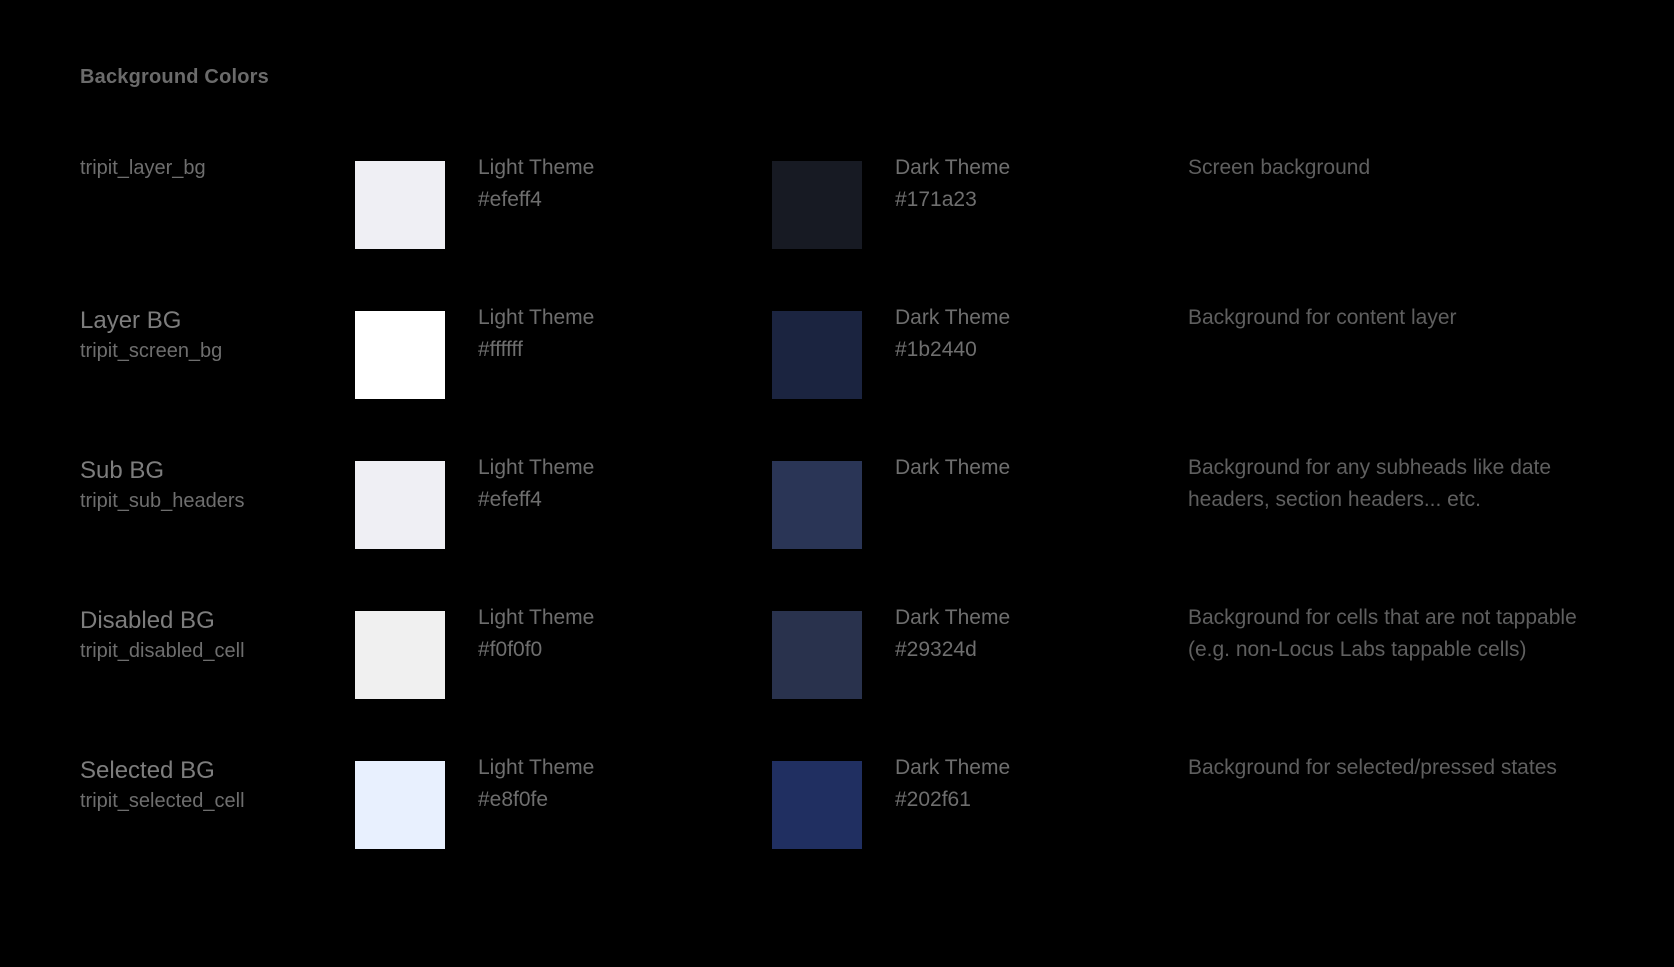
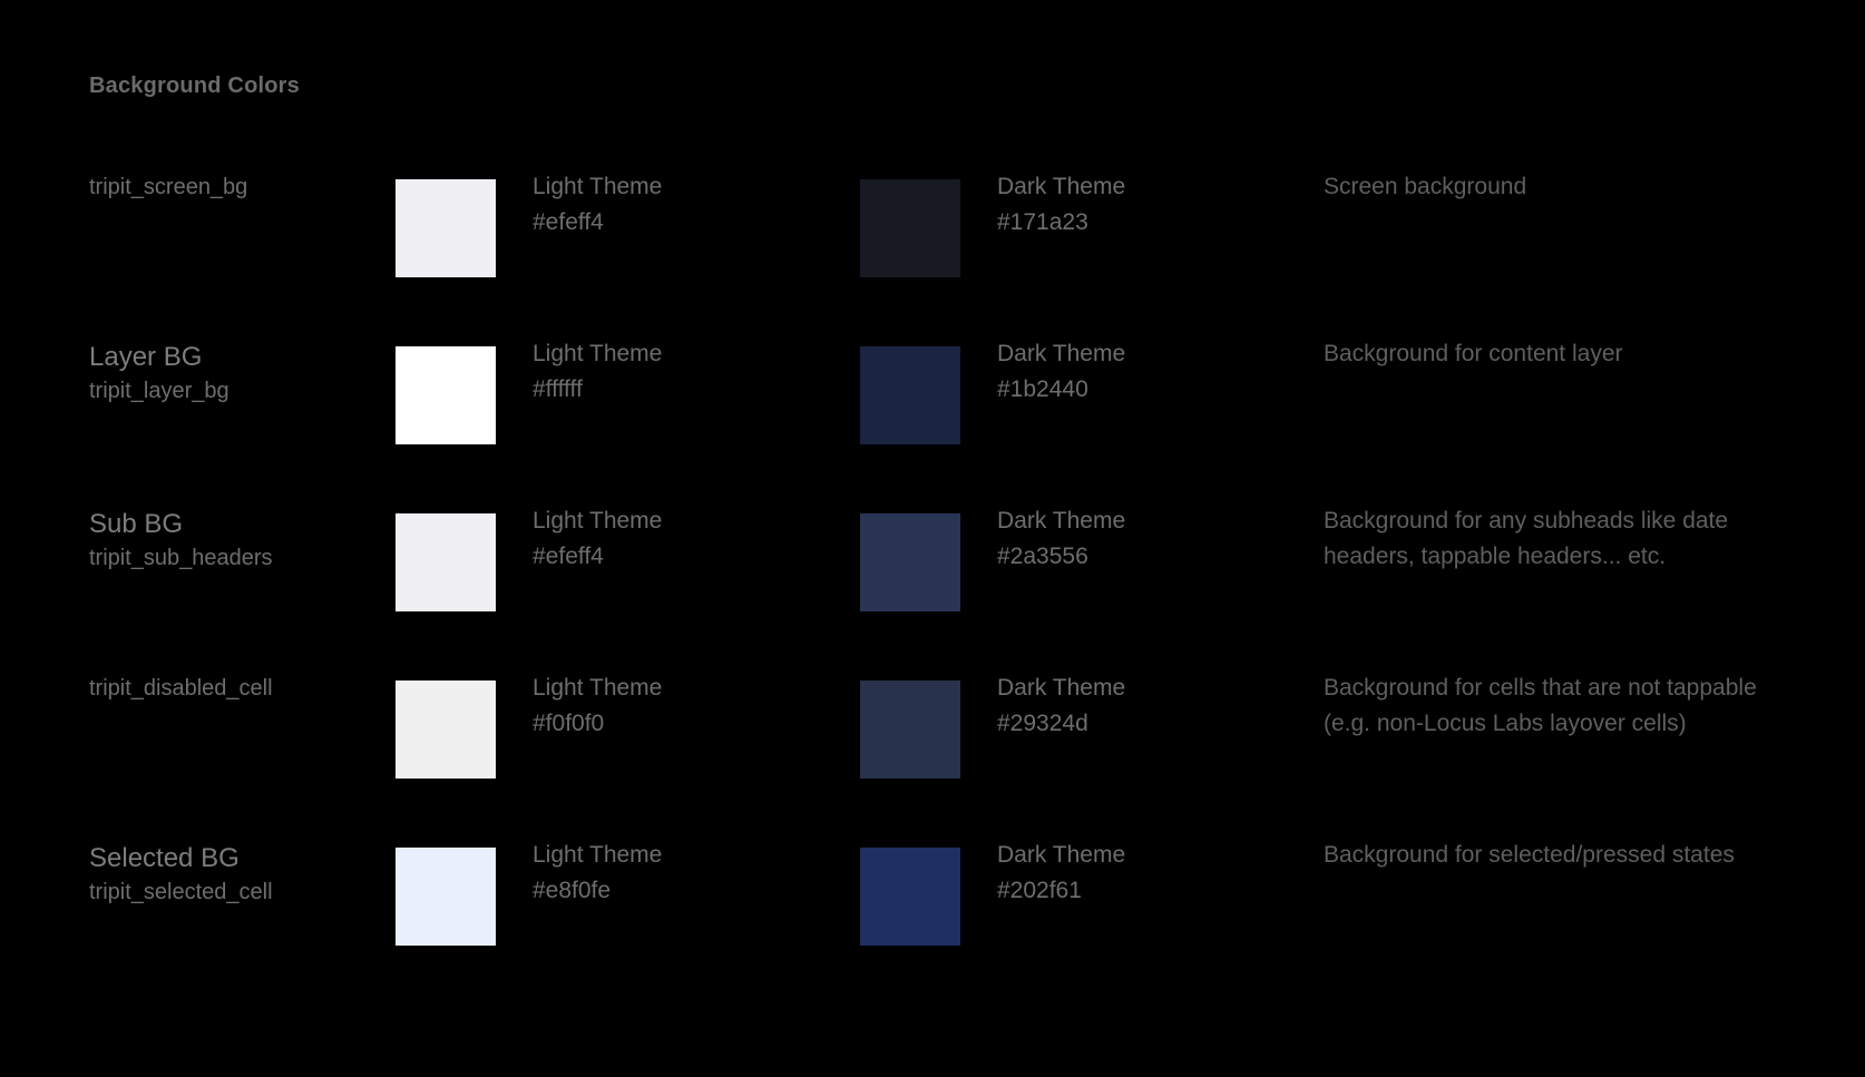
  Background Colors
- tripit_layer_bg
+ tripit_screen_bg
  Light Theme
  #efeff4
  Dark Theme
  #171a23
  Screen background
  Layer BG
- tripit_screen_bg
+ tripit_layer_bg
  Light Theme
  #ffffff
  Dark Theme
  #1b2440
  Background for content layer
  Sub BG
  tripit_sub_headers
  Light Theme
  #efeff4
  Dark Theme
+ #2a3556
- Background for any subheads like date headers, section headers... etc.
+ Background for any subheads like date headers, tappable headers... etc.
- Disabled BG
  tripit_disabled_cell
  Light Theme
  #f0f0f0
  Dark Theme
  #29324d
- Background for cells that are not tappable (e.g. non-Locus Labs tappable cells)
+ Background for cells that are not tappable (e.g. non-Locus Labs layover cells)
  Selected BG
  tripit_selected_cell
  Light Theme
  #e8f0fe
  Dark Theme
  #202f61
  Background for selected/pressed states
